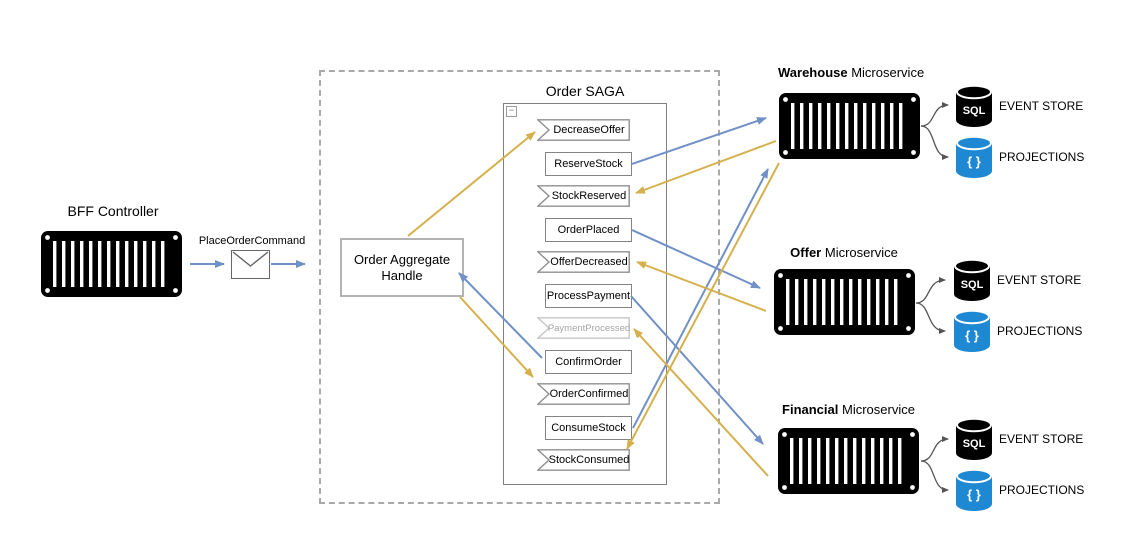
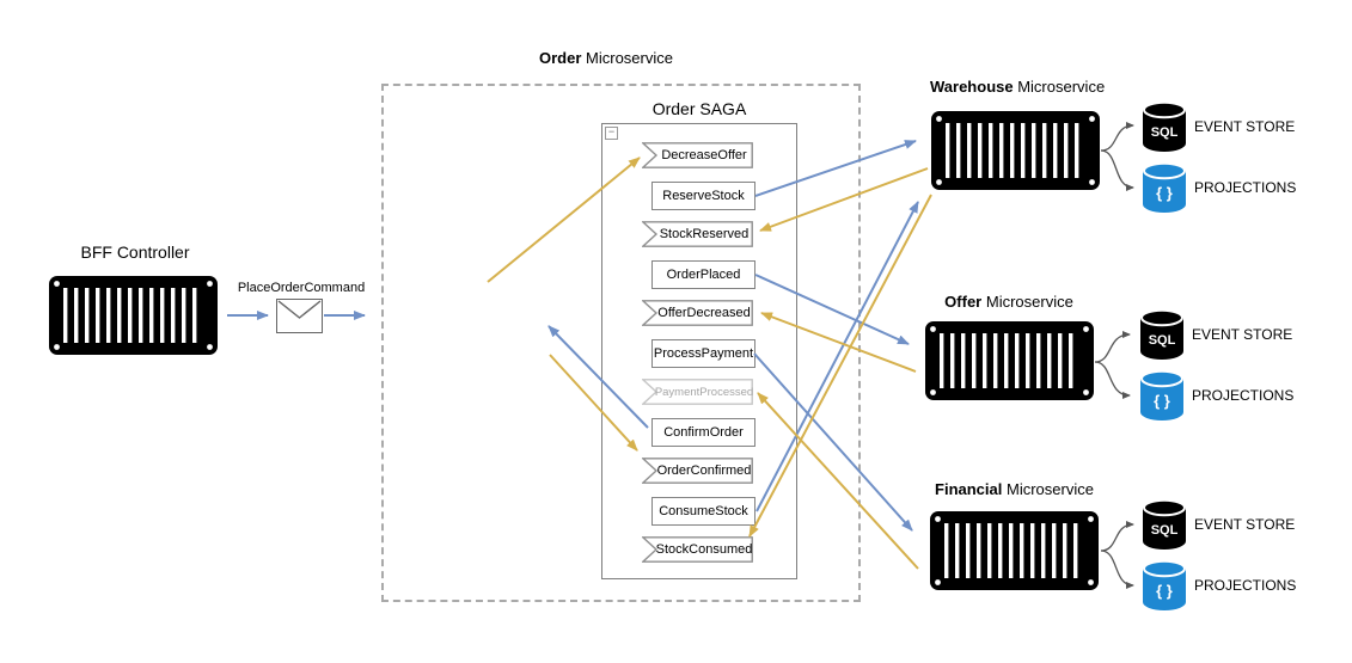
  BFF Controller
  PlaceOrderCommand
+ Order Microservice
  Order SAGA
  −
- Order Aggregate
- Handle
  DecreaseOffer
  ReserveStock
  StockReserved
  OrderPlaced
  OfferDecreased
  ProcessPayment
  PaymentProcessed
  ConfirmOrder
  OrderConfirmed
  ConsumeStock
  StockConsumed
  Warehouse Microservice
  Offer Microservice
  Financial Microservice
  EVENT STORE
  PROJECTIONS
  EVENT STORE
  PROJECTIONS
  EVENT STORE
  PROJECTIONS
